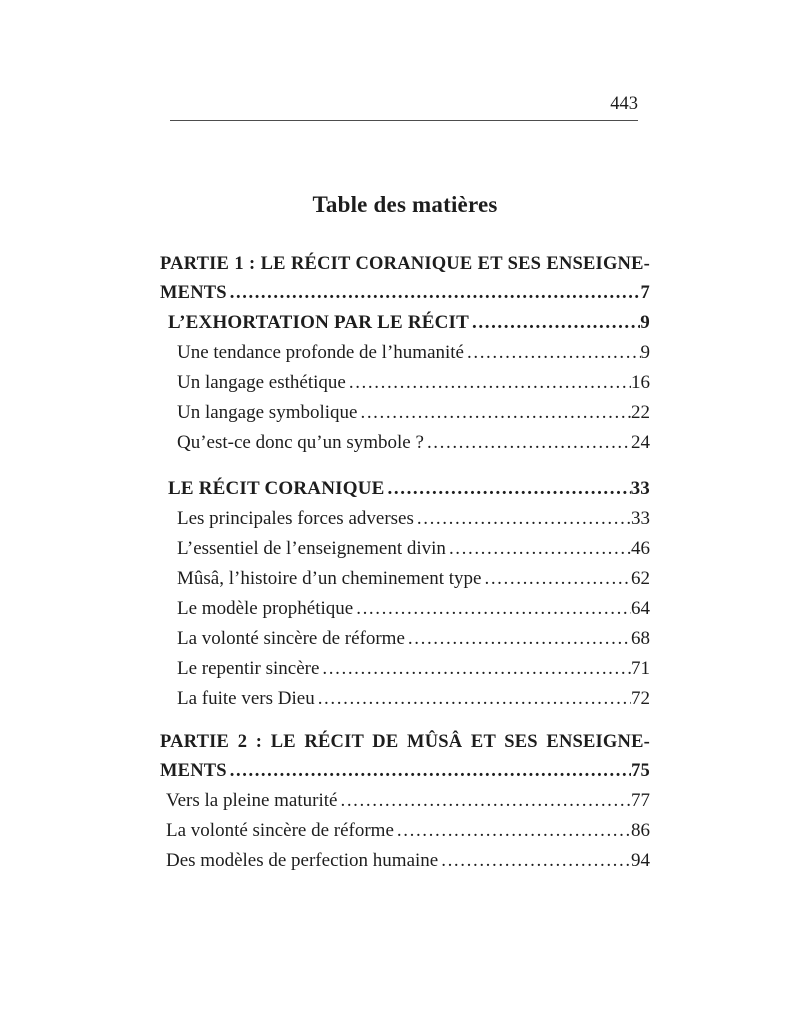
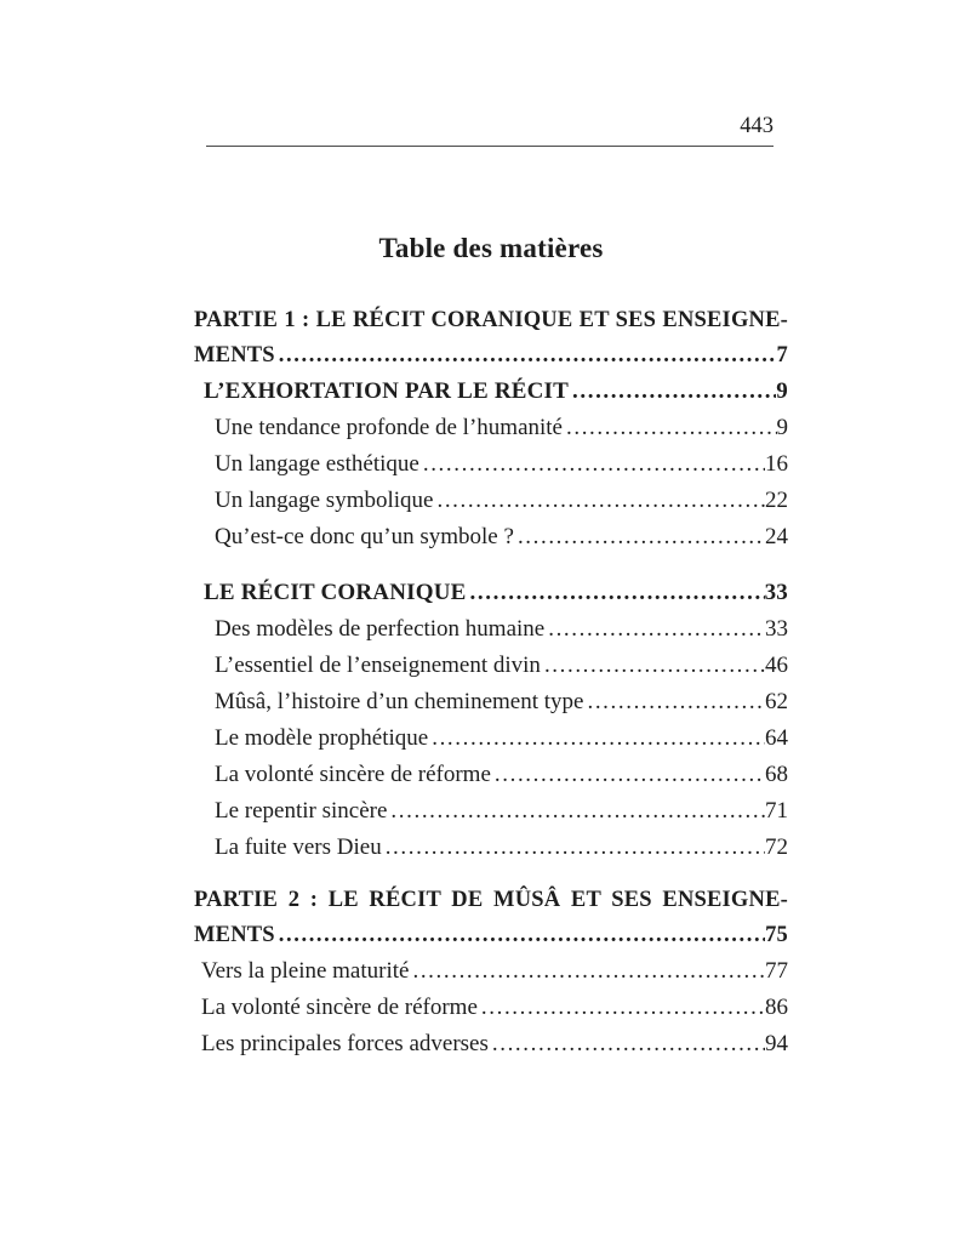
  443
  Table des matières
  PARTIE 1 : LE RÉCIT CORANIQUE ET SES ENSEIGNE-
  MENTS
  7
  L’EXHORTATION PAR LE RÉCIT
  9
  Une tendance profonde de l’humanité
  9
  Un langage esthétique
  16
  Un langage symbolique
  22
  Qu’est-ce donc qu’un symbole ?
  24
  LE RÉCIT CORANIQUE
  33
- Les principales forces adverses
+ Des modèles de perfection humaine
  33
  L’essentiel de l’enseignement divin
  46
  Mûsâ, l’histoire d’un cheminement type
  62
  Le modèle prophétique
  64
  La volonté sincère de réforme
  68
  Le repentir sincère
  71
  La fuite vers Dieu
  72
  PARTIE 2 : LE RÉCIT DE MÛSÂ ET SES ENSEIGNE-
  MENTS
  75
  Vers la pleine maturité
  77
  La volonté sincère de réforme
  86
- Des modèles de perfection humaine
+ Les principales forces adverses
  94
